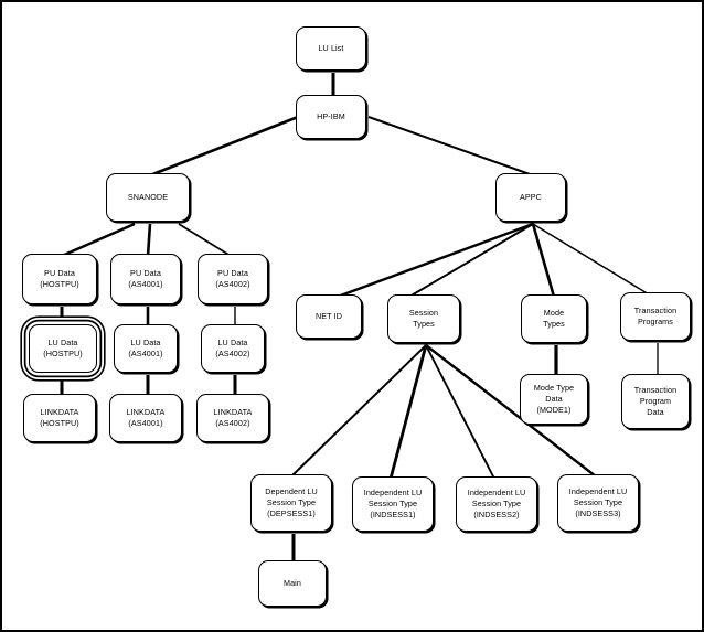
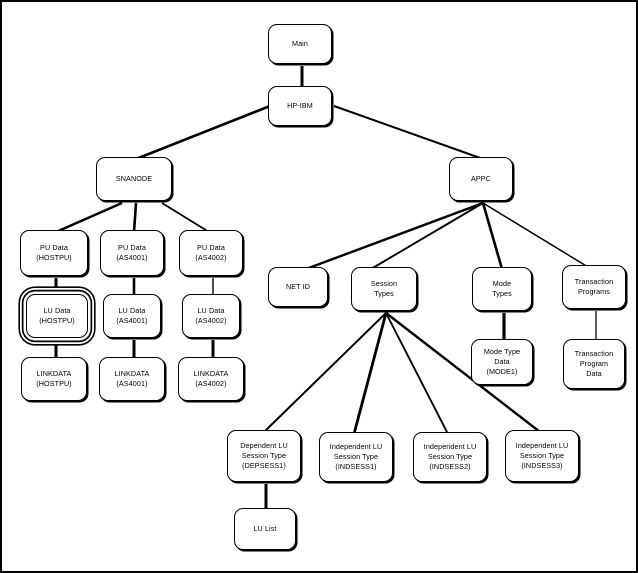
- LU List
+ Main
  HP-IBM
  SNANODE
  APPC
  PU Data
  (HOSTPU)
  PU Data
  (AS4001)
  PU Data
  (AS4002)
  LU Data
  (HOSTPU)
  LU Data
  (AS4001)
  LU Data
  (AS4002)
  LINKDATA
  (HOSTPU)
  LINKDATA
  (AS4001)
  LINKDATA
  (AS4002)
  NET ID
  Session
  Types
  Mode
  Types
  Transaction
  Programs
  Mode Type
  Data
  (MODE1)
  Transaction
  Program
  Data
  Dependent LU
  Session Type
  (DEPSESS1)
  Independent LU
  Session Type
  (INDSESS1)
  Independent LU
  Session Type
  (INDSESS2)
  Independent LU
  Session Type
  (INDSESS3)
- Main
+ LU List
